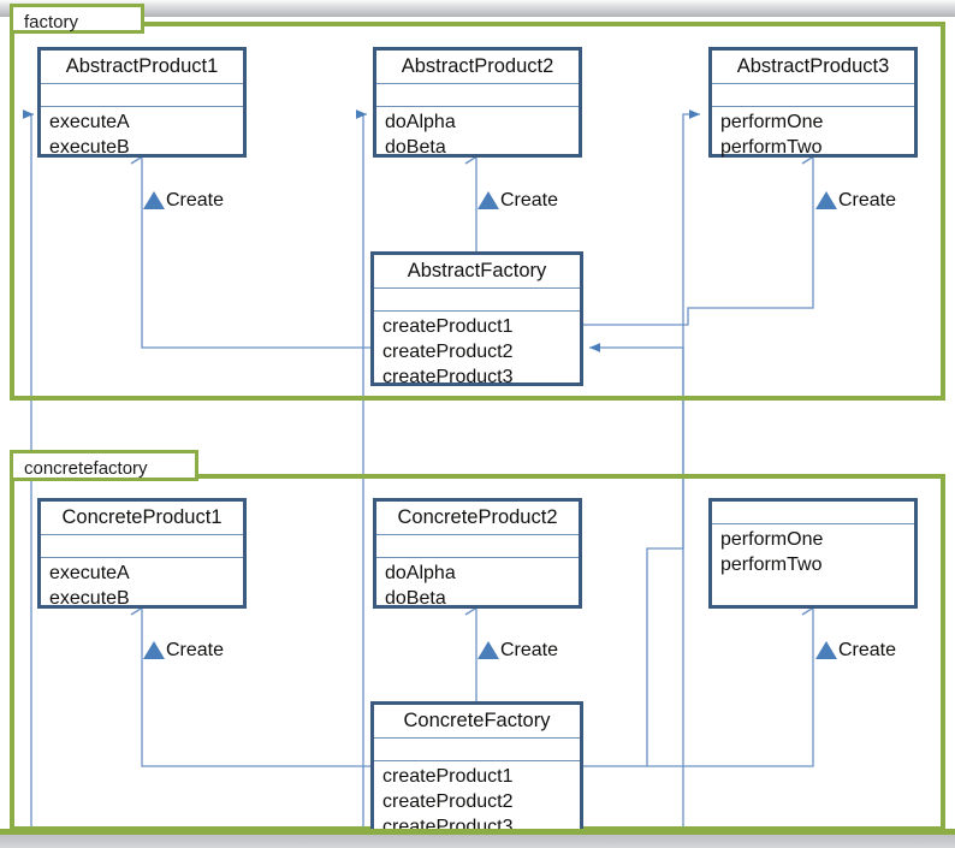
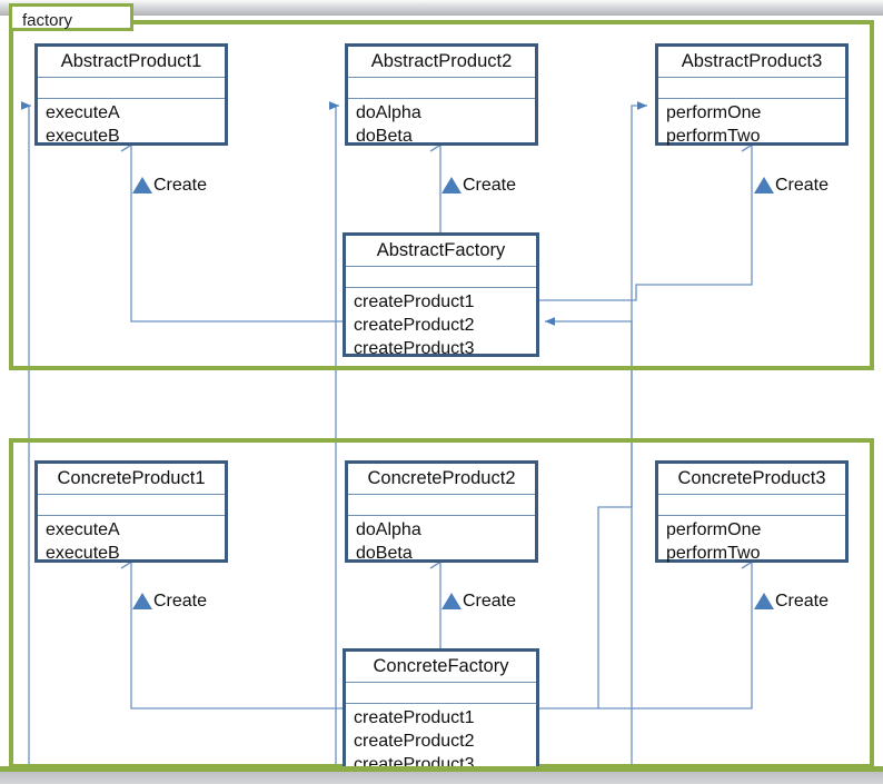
  factory
- concretefactory
  AbstractProduct1
  executeA
  executeB
  AbstractProduct2
  doAlpha
  doBeta
  AbstractProduct3
  performOne
  performTwo
  AbstractFactory
  createProduct1
  createProduct2
  createProduct3
  ConcreteProduct1
  executeA
  executeB
  ConcreteProduct2
  doAlpha
  doBeta
+ ConcreteProduct3
  performOne
  performTwo
  ConcreteFactory
  createProduct1
  createProduct2
  createProduct3
  Create
  Create
  Create
  Create
  Create
  Create
